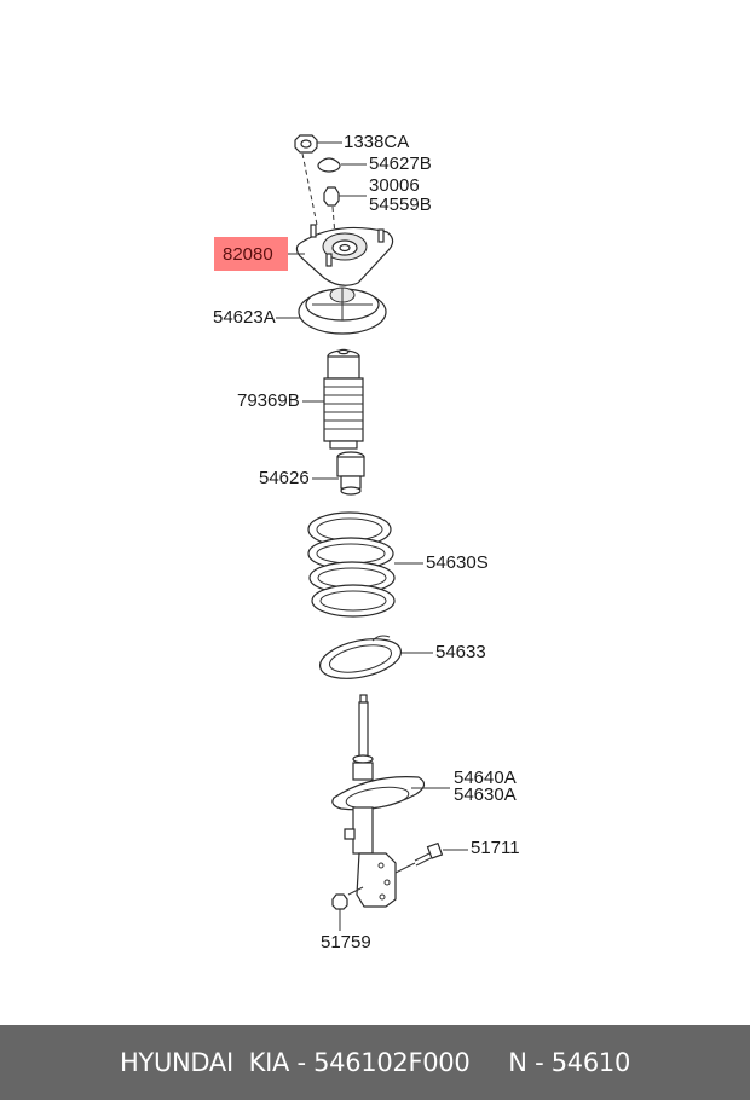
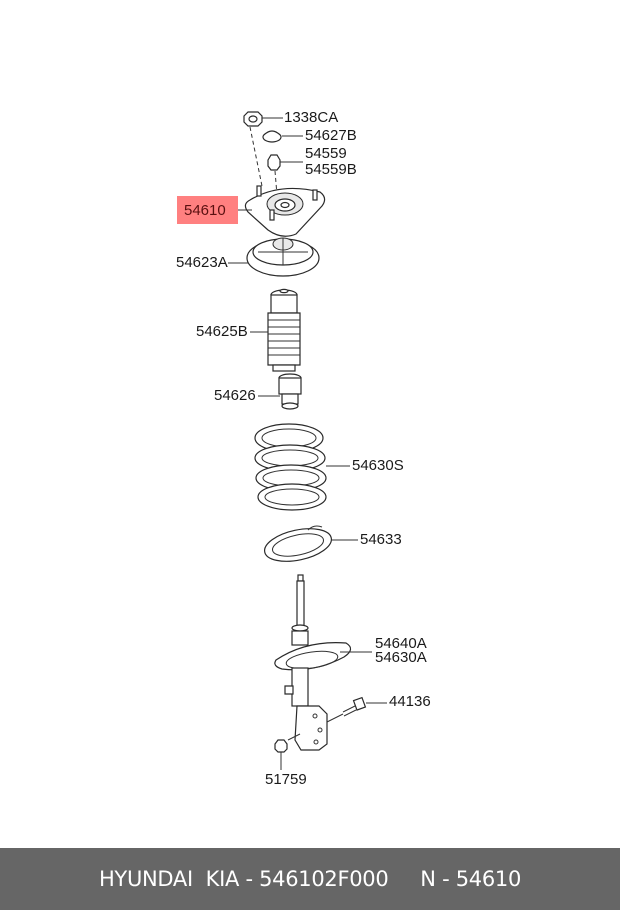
- 82080
+ 54610
  1338CA
  54627B
- 30006
+ 54559
  54559B
  54623A
- 79369B
+ 54625B
  54626
  54630S
  54633
  54640A
  54630A
- 51711
+ 44136
  51759
  HYUNDAI KIA - 546102F000 N - 54610
